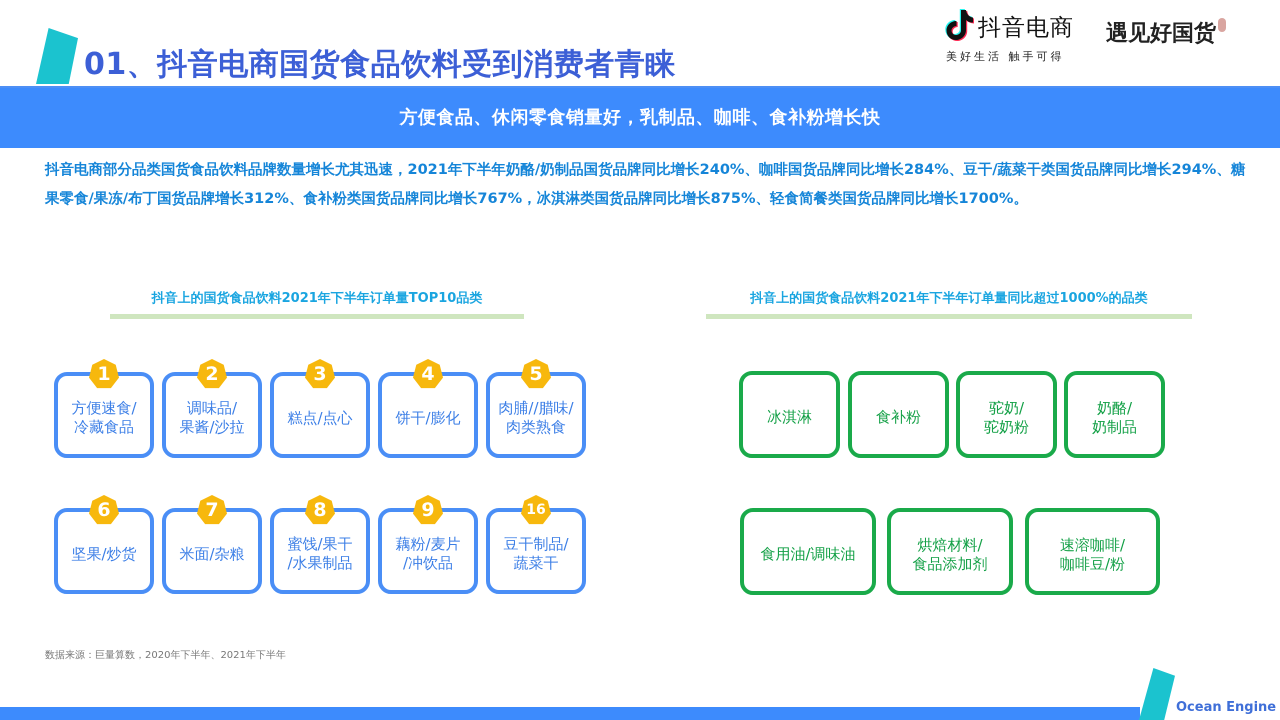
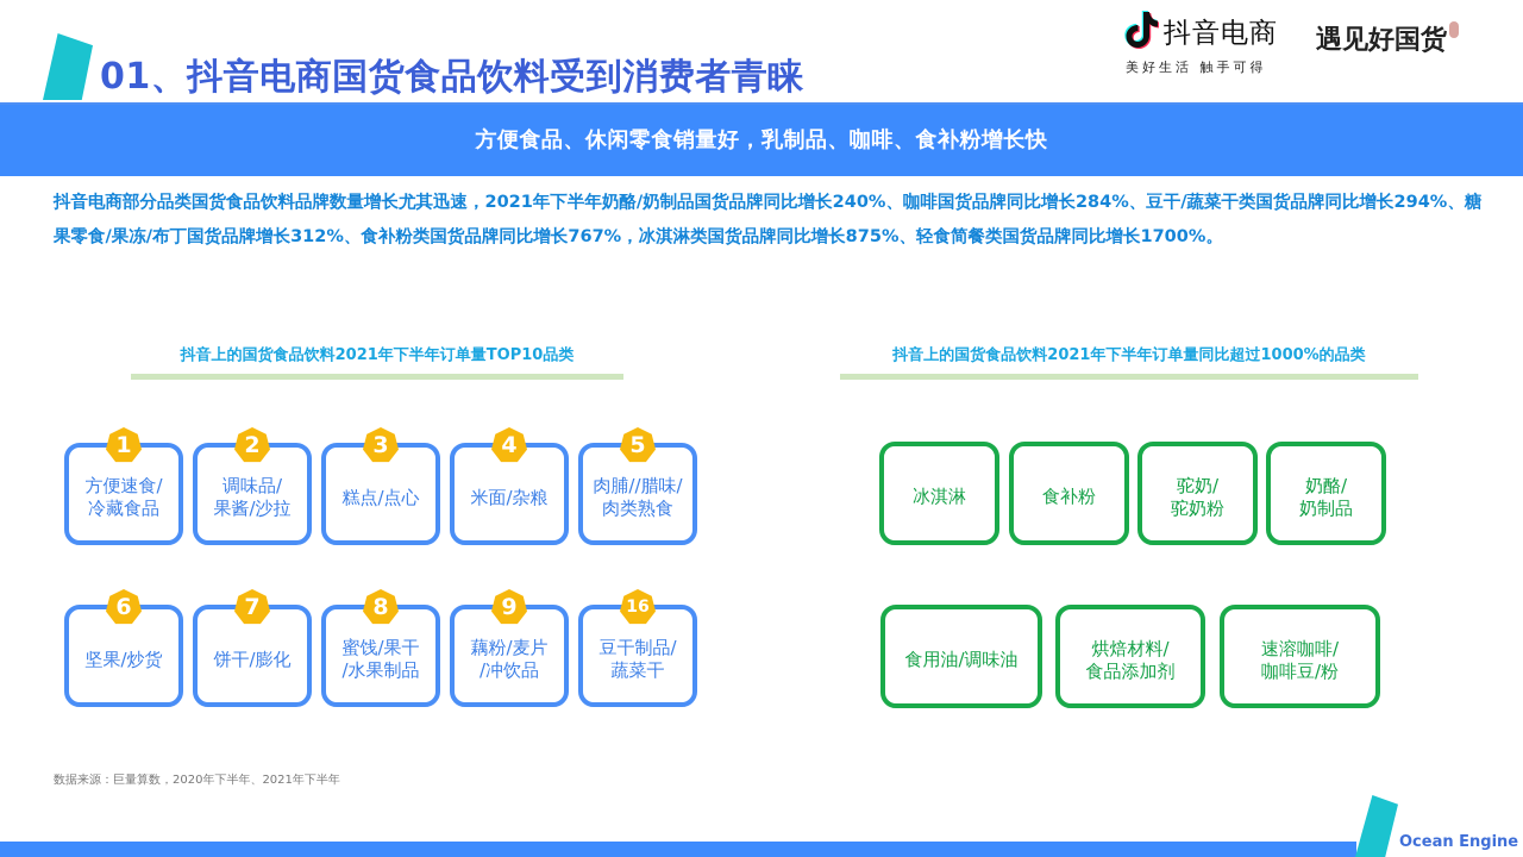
  01、抖音电商国货食品饮料受到消费者青睐
  抖音电商
  美好生活 触手可得
  遇见好国货
  方便食品、休闲零食销量好，乳制品、咖啡、食补粉增长快
  抖音电商部分品类国货食品饮料品牌数量增长尤其迅速，2021年下半年奶酪/奶制品国货品牌同比增长240%、咖啡国货品牌同比增长284%、豆干/蔬菜干类国货品牌同比增长294%、糖果零食/果冻/布丁国货品牌增长312%、食补粉类国货品牌同比增长767%，冰淇淋类国货品牌同比增长875%、轻食简餐类国货品牌同比增长1700%。
  抖音上的国货食品饮料2021年下半年订单量TOP10品类
  1
  方便速食/
  冷藏食品
  2
  调味品/
  果酱/沙拉
  3
  糕点/点心
  4
- 饼干/膨化
+ 米面/杂粮
  5
  肉脯//腊味/
  肉类熟食
  6
  坚果/炒货
  7
- 米面/杂粮
+ 饼干/膨化
  8
  蜜饯/果干
  /水果制品
  9
  藕粉/麦片
  /冲饮品
  16
  豆干制品/
  蔬菜干
  抖音上的国货食品饮料2021年下半年订单量同比超过1000%的品类
  冰淇淋
  食补粉
  驼奶/
  驼奶粉
  奶酪/
  奶制品
  食用油/调味油
  烘焙材料/
  食品添加剂
  速溶咖啡/
  咖啡豆/粉
  数据来源：巨量算数，2020年下半年、2021年下半年
  Ocean Engine
